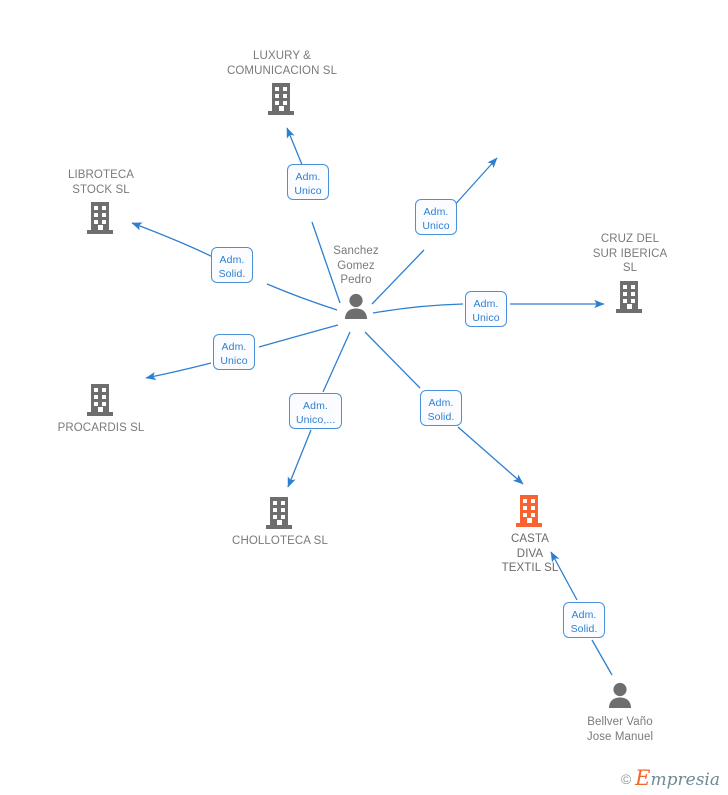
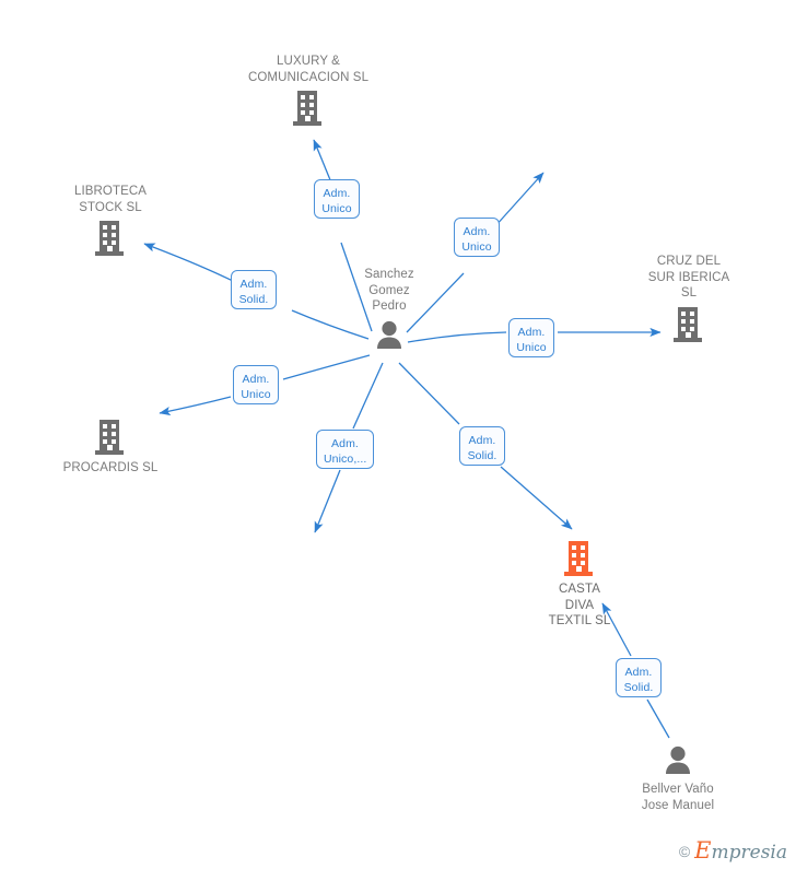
  LUXURY &
  COMUNICACION SL
  LIBROTECA
  STOCK SL
  CRUZ DEL
  SUR IBERICA
  SL
  Sanchez
  Gomez
  Pedro
  PROCARDIS SL
- CHOLLOTECA SL
  CASTA
  DIVA
  TEXTIL SL
  Bellver Vaño
  Jose Manuel
  Adm.
  Unico
  Adm.
  Unico
  Adm.
  Solid.
  Adm.
  Unico
  Adm.
  Unico
  Adm.
  Unico,...
  Adm.
  Solid.
  Adm.
  Solid.
  ©
  Empresia
